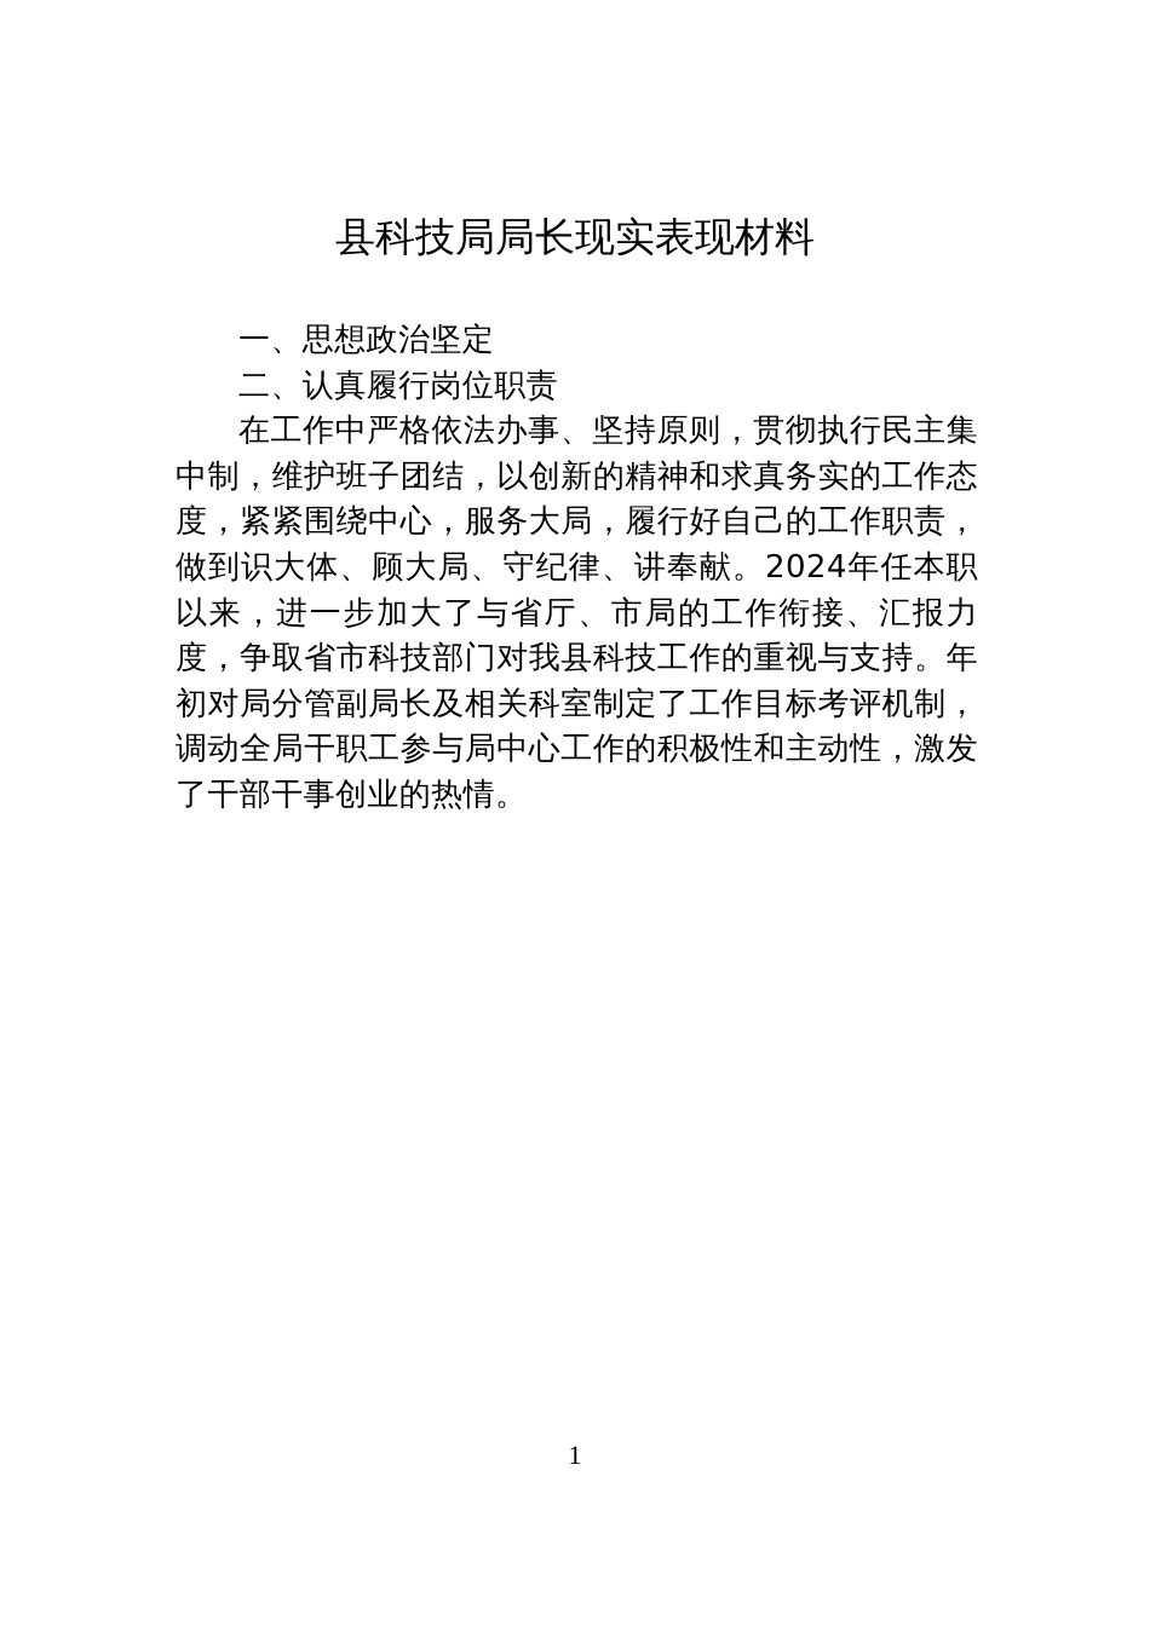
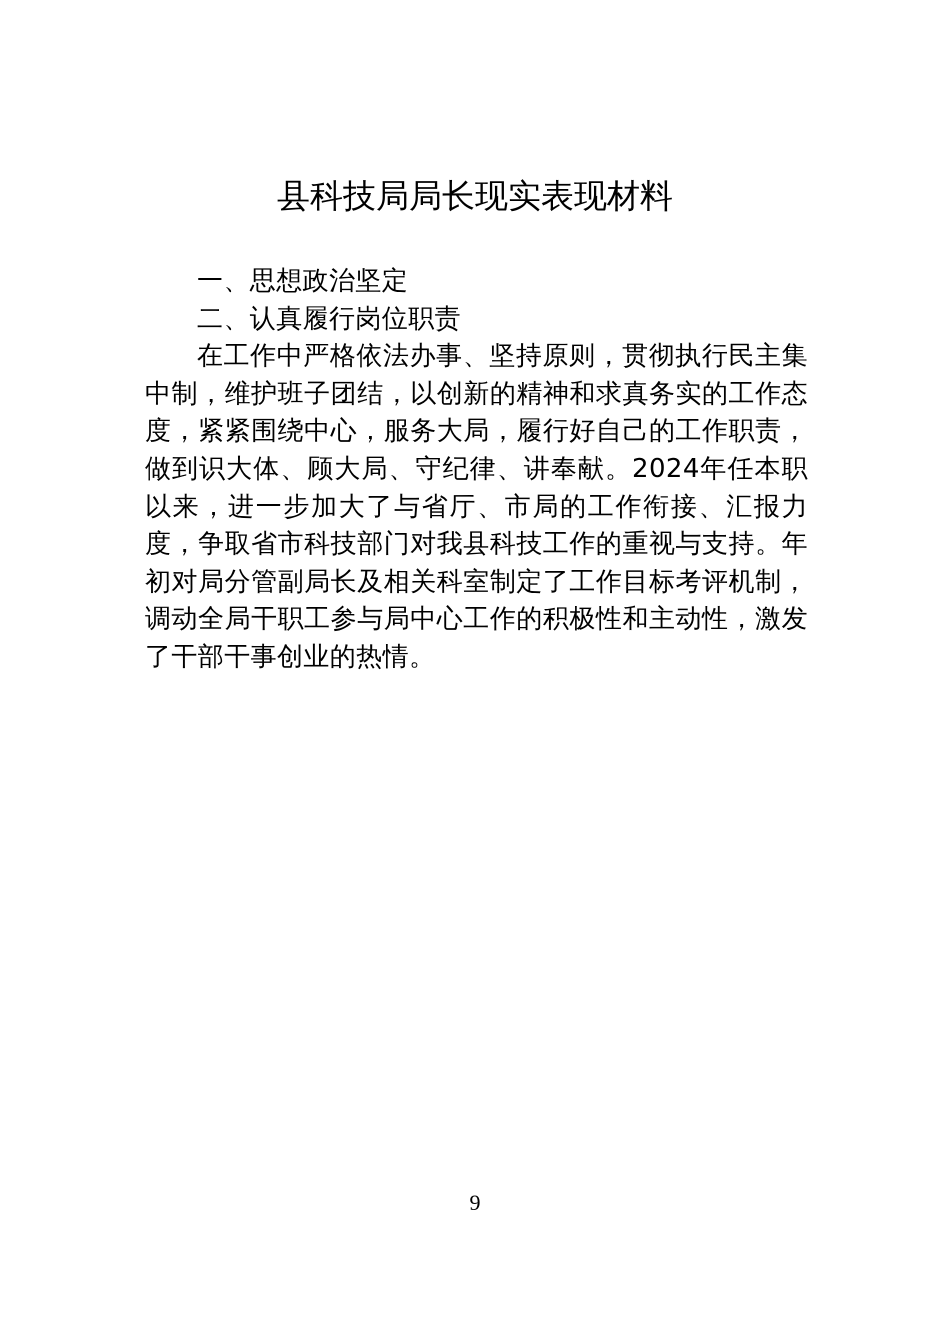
  县科技局局长现实表现材料
  一、思想政治坚定
  二、认真履行岗位职责
  在工作中严格依法办事、坚持原则，贯彻执行民主集中制，维护班子团结，以创新的精神和求真务实的工作态度，紧紧围绕中心，服务大局，履行好自己的工作职责，做到识大体、顾大局、守纪律、讲奉献。2024年任本职以来，进一步加大了与省厅、市局的工作衔接、汇报力度，争取省市科技部门对我县科技工作的重视与支持。年初对局分管副局长及相关科室制定了工作目标考评机制，调动全局干职工参与局中心工作的积极性和主动性，激发了干部干事创业的热情。
- 1
+ 9
